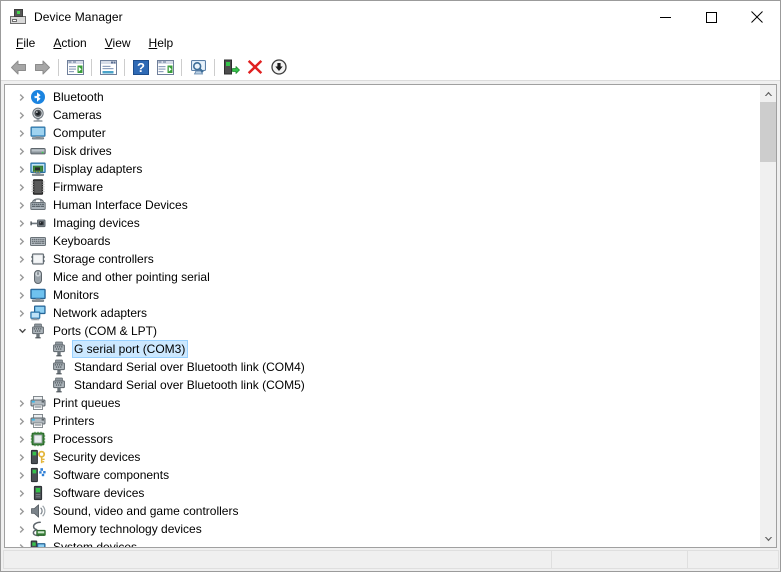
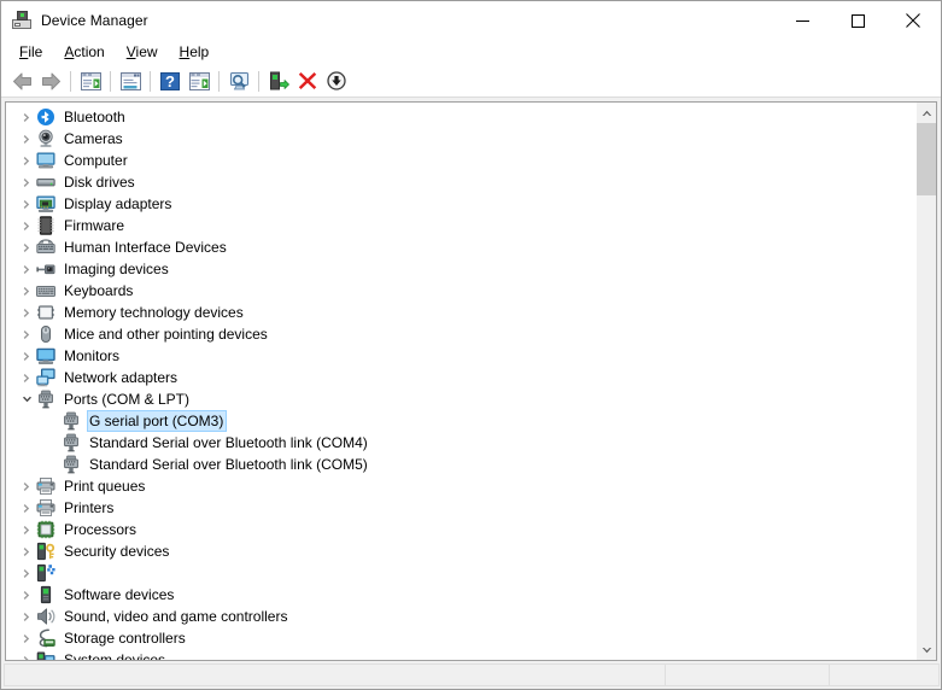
  Device Manager
  File
  Action
  View
  Help
  ?
  Bluetooth
  Cameras
  Computer
  Disk drives
  Display adapters
  Firmware
  Human Interface Devices
  Imaging devices
  Keyboards
- Storage controllers
+ Memory technology devices
- Mice and other pointing serial
+ Mice and other pointing devices
  Monitors
  Network adapters
  Ports (COM & LPT)
  G serial port (COM3)
  Standard Serial over Bluetooth link (COM4)
  Standard Serial over Bluetooth link (COM5)
  Print queues
  Printers
  Processors
  Security devices
- Software components
  Software devices
  Sound, video and game controllers
- Memory technology devices
+ Storage controllers
